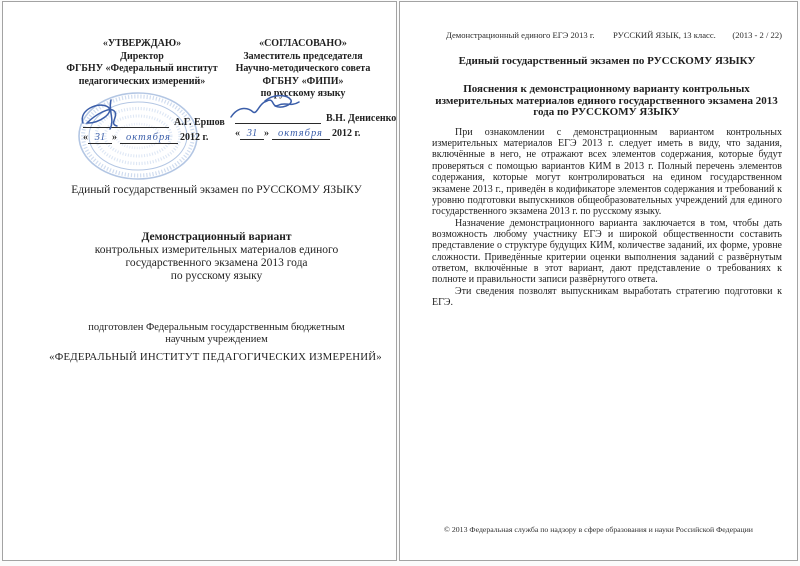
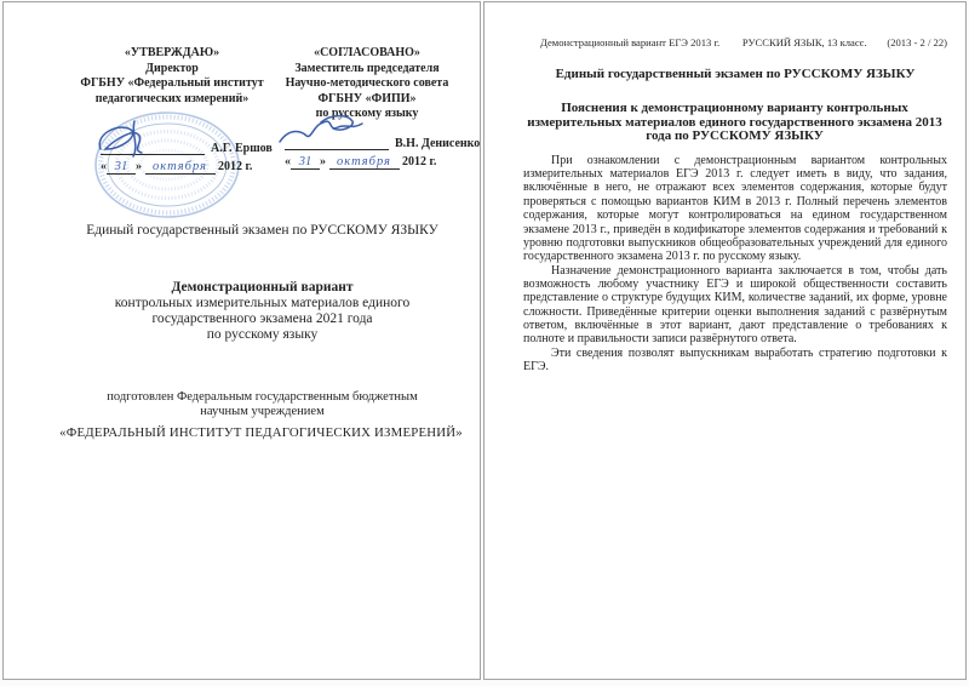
  «УТВЕРЖДАЮ»
  Директор
  ФГБНУ «Федеральный институт
  педагогических измерений»
  «СОГЛАСОВАНО»
  Заместитель председателя
  Научно-методического совета
  ФГБНУ «ФИПИ»
  по русскому языку
  А.Г. Ершов
  « 31 » октября 2012 г.
  В.Н. Денисенко
  « 31 » октября 2012 г.
  Единый государственный экзамен по РУССКОМУ ЯЗЫКУ
  Демонстрационный вариант
  контрольных измерительных материалов единого
- государственного экзамена 2013 года
+ государственного экзамена 2021 года
  по русскому языку
  подготовлен Федеральным государственным бюджетным
  научным учреждением
  «ФЕДЕРАЛЬНЫЙ ИНСТИТУТ ПЕДАГОГИЧЕСКИХ ИЗМЕРЕНИЙ»
- Демонстрационный единого ЕГЭ 2013 г.
+ Демонстрационный вариант ЕГЭ 2013 г.
  РУССКИЙ ЯЗЫК, 13 класс.
  (2013 - 2 / 22)
  Единый государственный экзамен по РУССКОМУ ЯЗЫКУ
  Пояснения к демонстрационному варианту контрольных измерительных материалов единого государственного экзамена 2013 года по РУССКОМУ ЯЗЫКУ
  При ознакомлении с демонстрационным вариантом контрольных измерительных материалов ЕГЭ 2013 г. следует иметь в виду, что задания, включённые в него, не отражают всех элементов содержания, которые будут проверяться с помощью вариантов КИМ в 2013 г. Полный перечень элементов содержания, которые могут контролироваться на едином государственном экзамене 2013 г., приведён в кодификаторе элементов содержания и требований к уровню подготовки выпускников общеобразовательных учреждений для единого государственного экзамена 2013 г. по русскому языку.
  Назначение демонстрационного варианта заключается в том, чтобы дать возможность любому участнику ЕГЭ и широкой общественности составить представление о структуре будущих КИМ, количестве заданий, их форме, уровне сложности. Приведённые критерии оценки выполнения заданий с развёрнутым ответом, включённые в этот вариант, дают представление о требованиях к полноте и правильности записи развёрнутого ответа.
  Эти сведения позволят выпускникам выработать стратегию подготовки к ЕГЭ.
- © 2013 Федеральная служба по надзору в сфере образования и науки Российской Федерации
